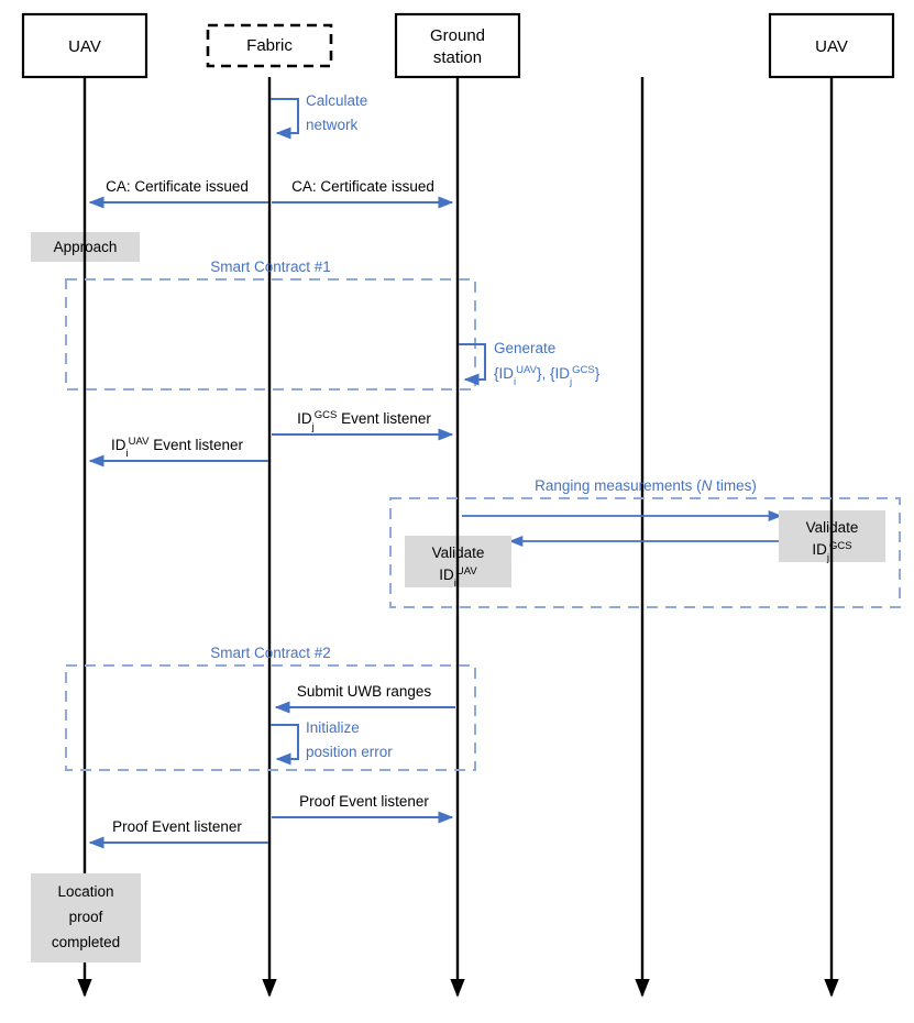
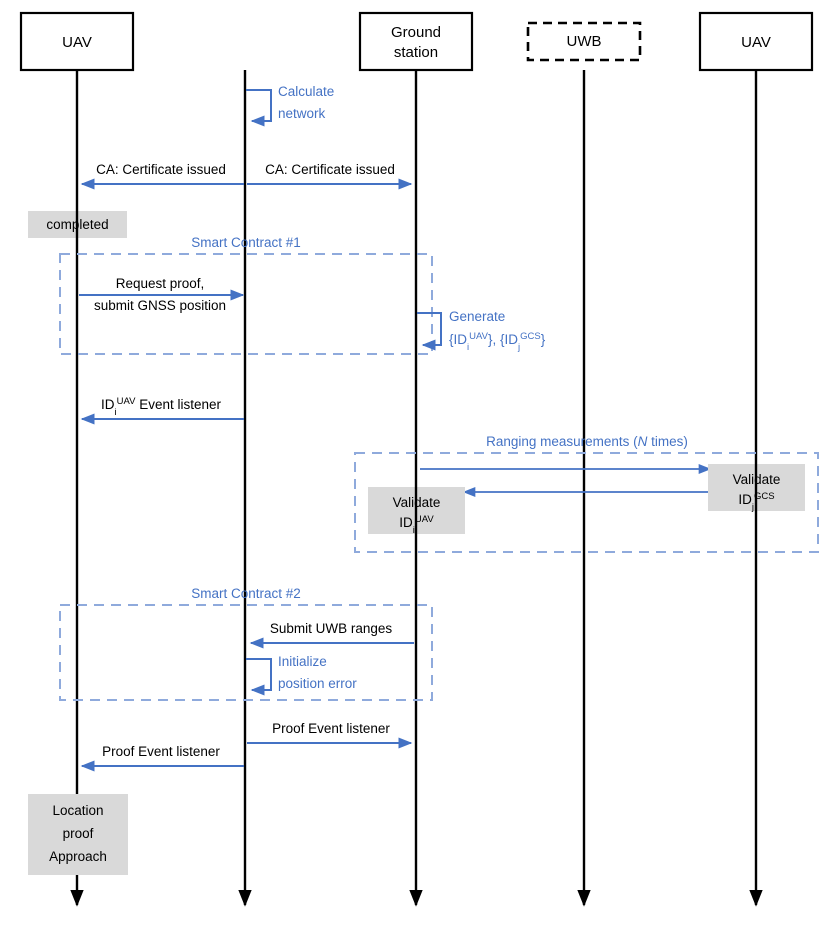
  UAV
- Fabric
  Ground
  station
+ UWB
  UAV
  Calculate
  network
  CA: Certificate issued
  CA: Certificate issued
- Approach
+ completed
  Smart Contract #1
+ Request proof,
+ submit GNSS position
  Generate
  {ID i UAV}, {ID j GCS}
- ID j GCS Event listener
  ID i UAV Event listener
  Ranging measurements (N times)
  Validate
  ID i UAV
  Validate
  ID j GCS
  Smart Contract #2
  Submit UWB ranges
  Initialize
  position error
  Proof Event listener
  Proof Event listener
  Location
  proof
- completed
+ Approach
